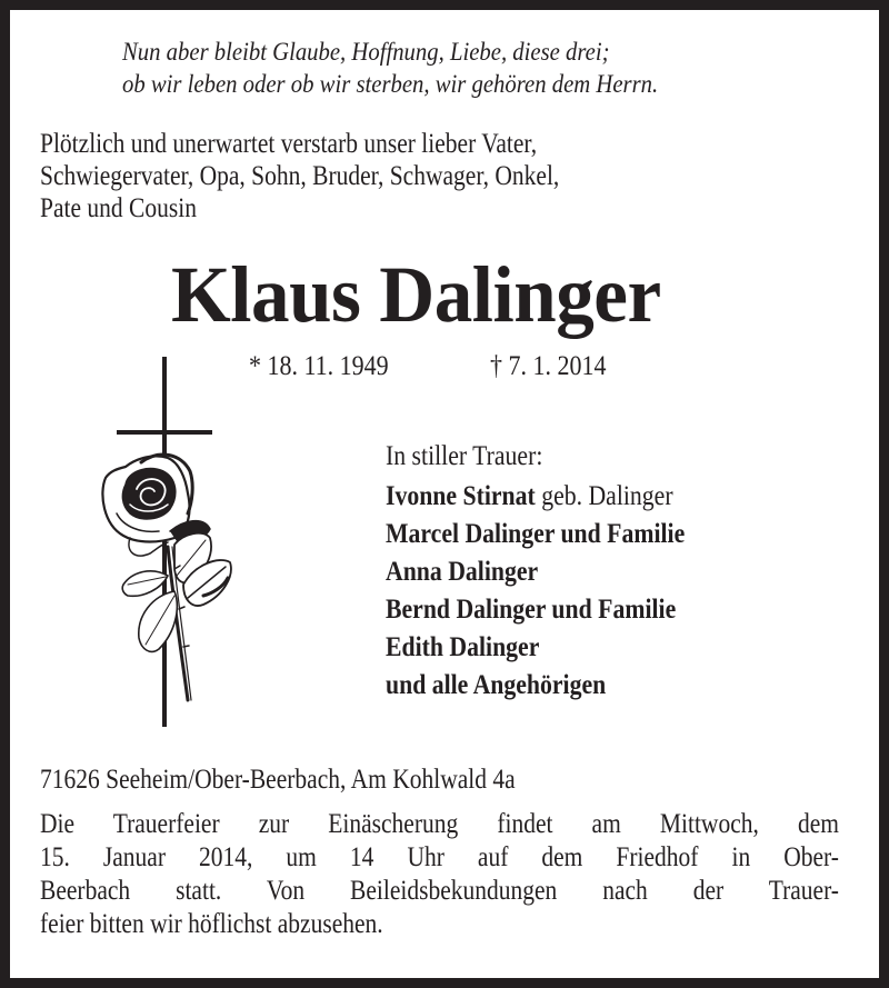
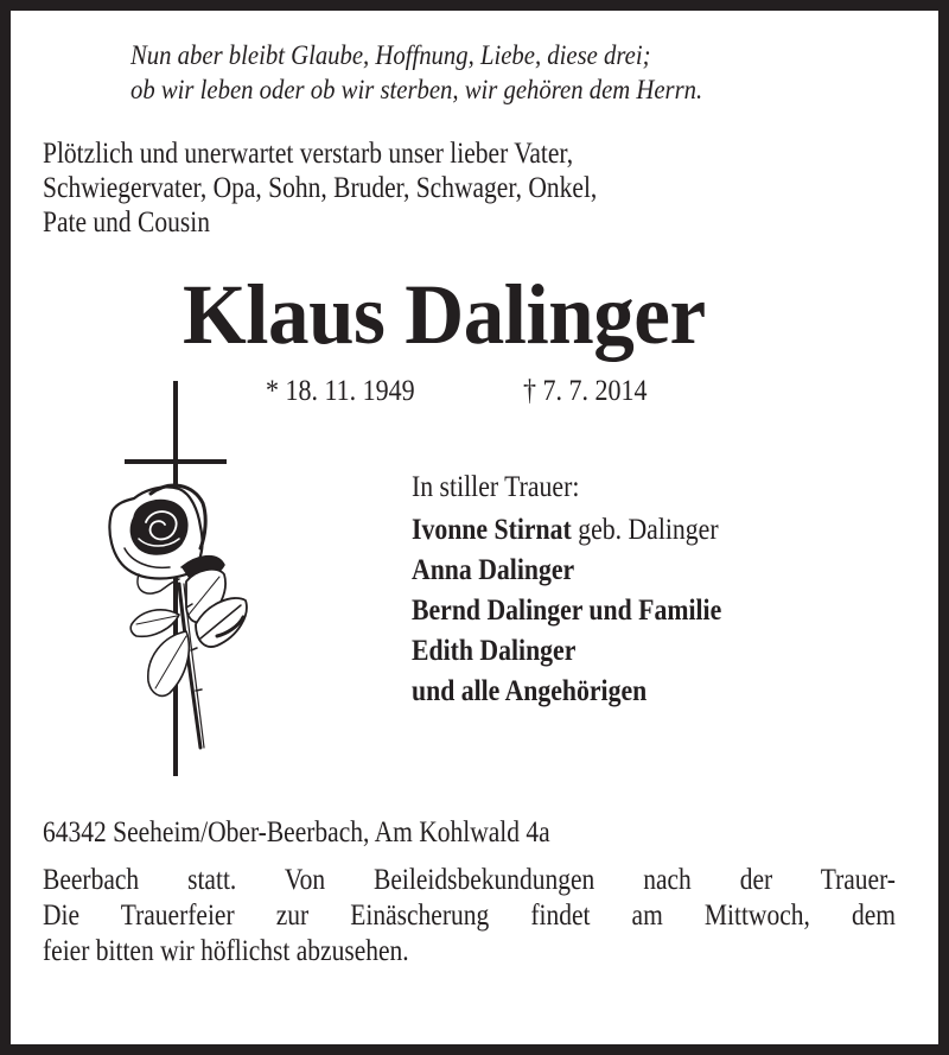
  Nun aber bleibt Glaube, Hoffnung, Liebe, diese drei;
  ob wir leben oder ob wir sterben, wir gehören dem Herrn.
  Plötzlich und unerwartet verstarb unser lieber Vater,
  Schwiegervater, Opa, Sohn, Bruder, Schwager, Onkel,
  Pate und Cousin
  Klaus Dalinger
  * 18. 11. 1949
- † 7. 1. 2014
+ † 7. 7. 2014
  In stiller Trauer:
  Ivonne Stirnat geb. Dalinger
- Marcel Dalinger und Familie
  Anna Dalinger
  Bernd Dalinger und Familie
  Edith Dalinger
  und alle Angehörigen
- 71626 Seeheim/Ober-Beerbach, Am Kohlwald 4a
+ 64342 Seeheim/Ober-Beerbach, Am Kohlwald 4a
- Die Trauerfeier zur Einäscherung findet am Mittwoch, dem
+ Beerbach statt. Von Beileidsbekundungen nach der Trauer-
- 15. Januar 2014, um 14 Uhr auf dem Friedhof in Ober-
- Beerbach statt. Von Beileidsbekundungen nach der Trauer-
+ Die Trauerfeier zur Einäscherung findet am Mittwoch, dem
  feier bitten wir höflichst abzusehen.
